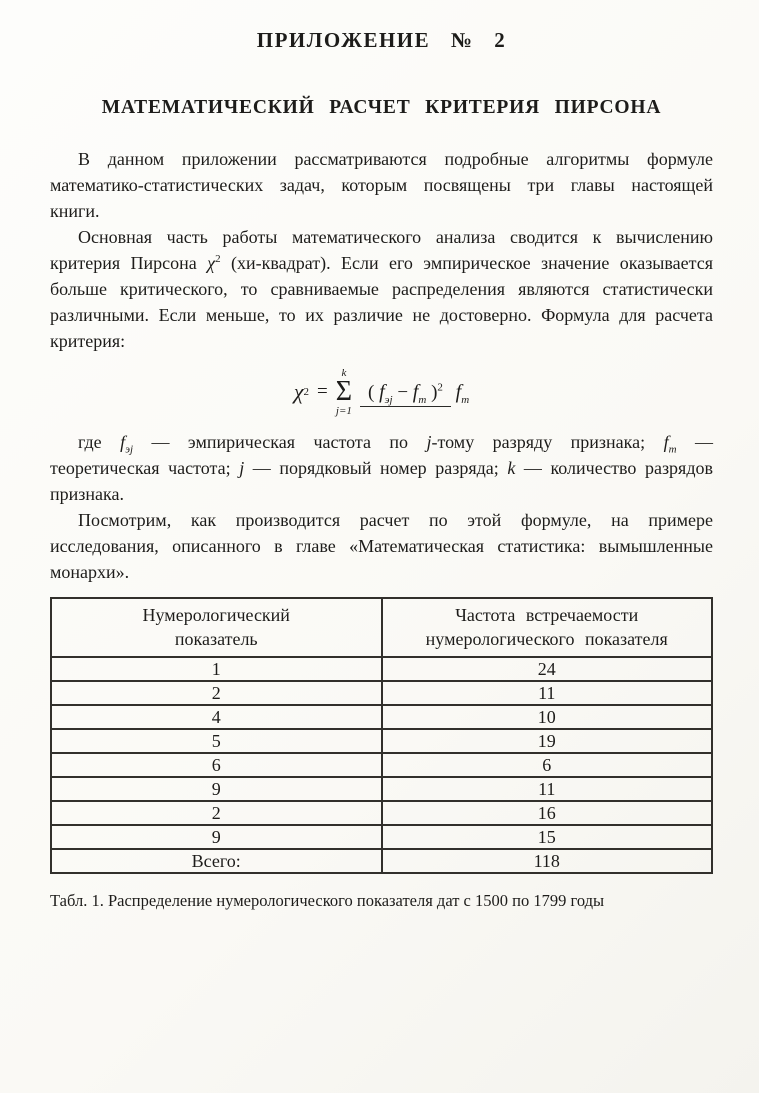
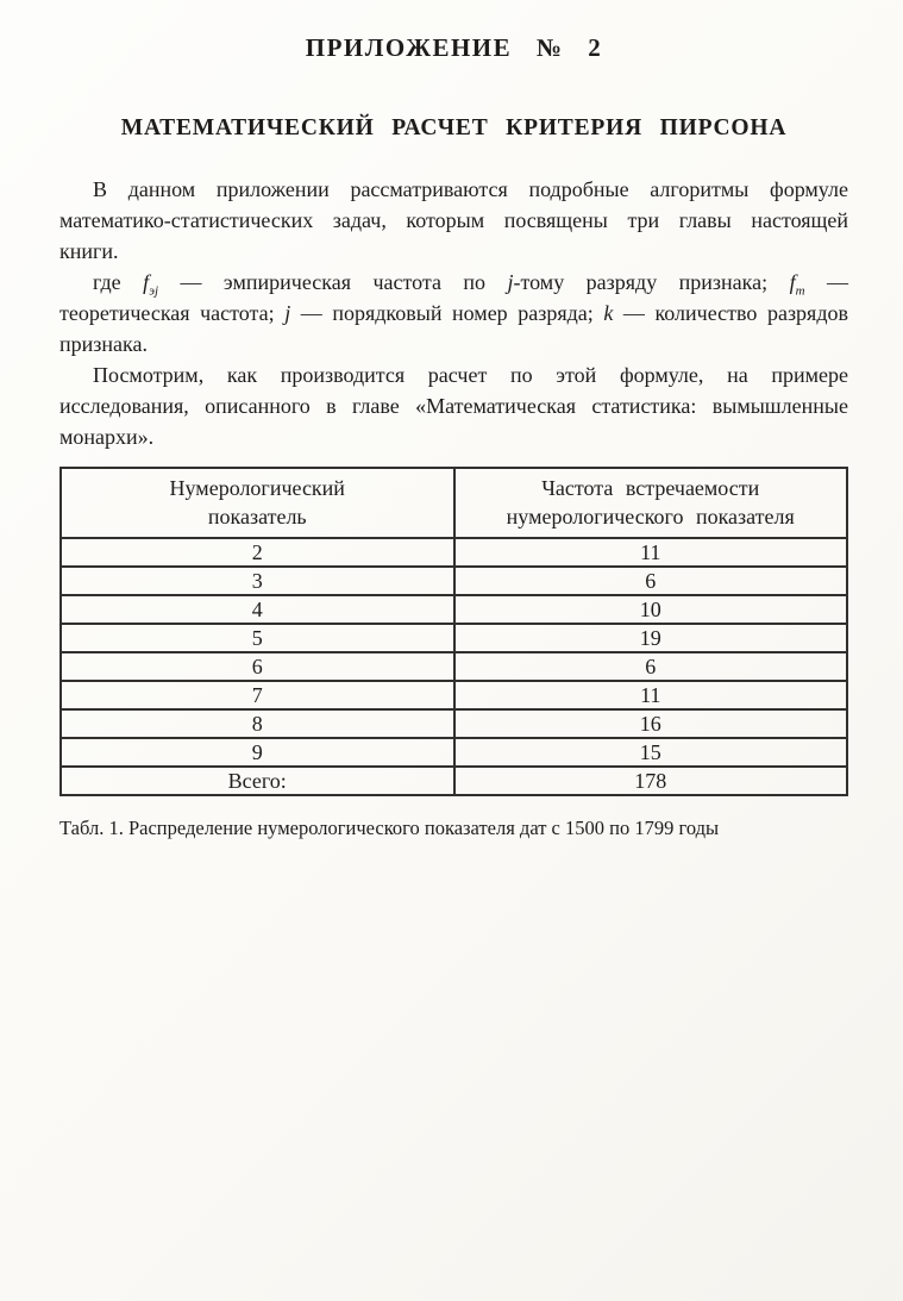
  ПРИЛОЖЕНИЕ № 2
  МАТЕМАТИЧЕСКИЙ РАСЧЕТ КРИТЕРИЯ ПИРСОНА
  В данном приложении рассматриваются подробные алгоритмы формуле математико-статистических задач, которым посвящены три главы настоящей книги.
- Основная часть работы математического анализа сводится к вычислению критерия Пирсона χ2 (хи-квадрат). Если его эмпирическое значение оказывается больше критического, то сравниваемые распределения являются статистически различными. Если меньше, то их различие не достоверно. Формула для расчета критерия:
- χ
- 2
- =
- k
- Σ
- j=1
- ( fэj − fт )2 fт
  где fэj — эмпирическая частота по j-тому разряду признака; fт — теоретическая частота; j — порядковый номер разряда; k — количество разрядов признака.
  Посмотрим, как производится расчет по этой формуле, на примере исследования, описанного в главе «Математическая статистика: вымышленные монархи».
  Нумерологический показатель	Частота встречаемости нумерологического показателя
- 1	24
  2	11
+ 3	6
  4	10
  5	19
  6	6
- 9	11
+ 7	11
- 2	16
+ 8	16
  9	15
- Всего:	118
+ Всего:	178
  Табл. 1. Распределение нумерологического показателя дат с 1500 по 1799 годы
